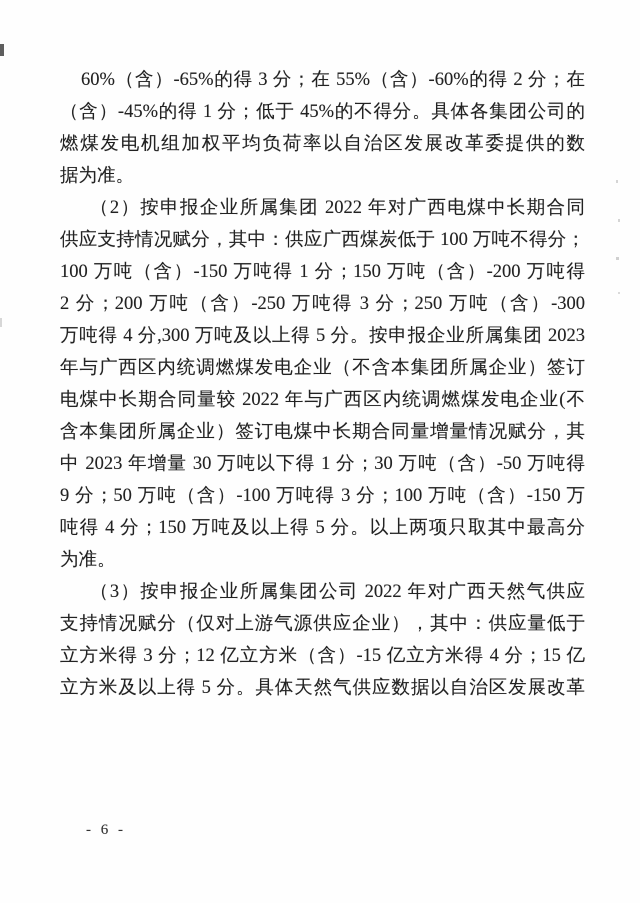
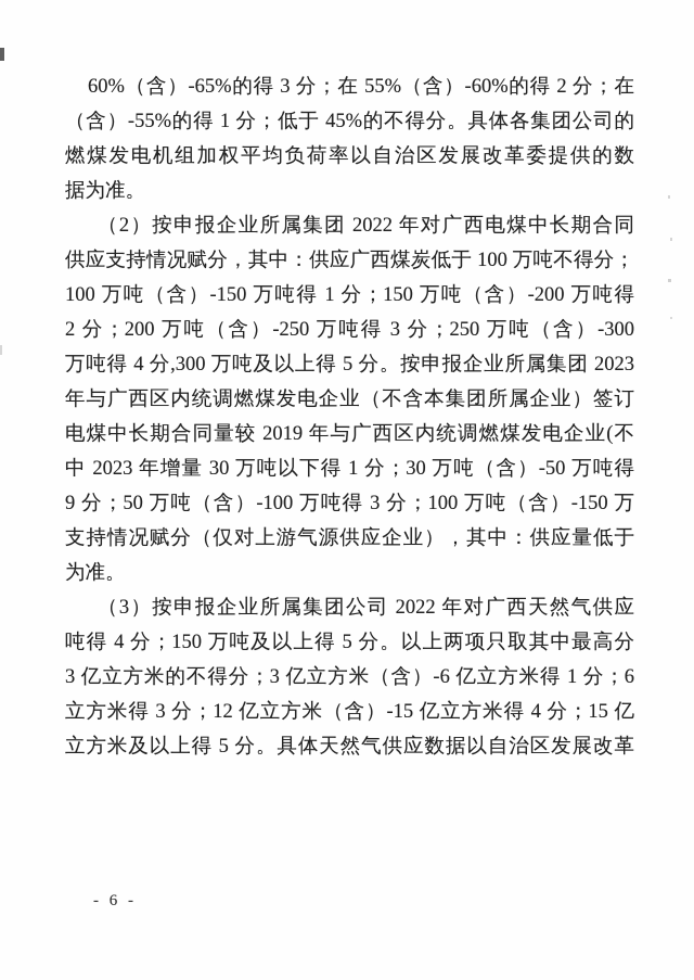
  60%（含）-65%的得 3 分；在 55%（含）-60%的得 2 分；在
- （含）-45%的得 1 分；低于 45%的不得分。具体各集团公司的
+ （含）-55%的得 1 分；低于 45%的不得分。具体各集团公司的
  燃煤发电机组加权平均负荷率以自治区发展改革委提供的数
  据为准。
  （2）按申报企业所属集团 2022 年对广西电煤中长期合同
  供应支持情况赋分，其中：供应广西煤炭低于 100 万吨不得分；
  100 万吨（含）-150 万吨得 1 分；150 万吨（含）-200 万吨得
  2 分；200 万吨（含）-250 万吨得 3 分；250 万吨（含）-300
  万吨得 4 分,300 万吨及以上得 5 分。按申报企业所属集团 2023
  年与广西区内统调燃煤发电企业（不含本集团所属企业）签订
- 电煤中长期合同量较 2022 年与广西区内统调燃煤发电企业(不
+ 电煤中长期合同量较 2019 年与广西区内统调燃煤发电企业(不
- 含本集团所属企业）签订电煤中长期合同量增量情况赋分，其
  中 2023 年增量 30 万吨以下得 1 分；30 万吨（含）-50 万吨得
  9 分；50 万吨（含）-100 万吨得 3 分；100 万吨（含）-150 万
- 吨得 4 分；150 万吨及以上得 5 分。以上两项只取其中最高分
+ 支持情况赋分（仅对上游气源供应企业），其中：供应量低于
  为准。
  （3）按申报企业所属集团公司 2022 年对广西天然气供应
- 支持情况赋分（仅对上游气源供应企业），其中：供应量低于
+ 吨得 4 分；150 万吨及以上得 5 分。以上两项只取其中最高分
+ 3 亿立方米的不得分；3 亿立方米（含）-6 亿立方米得 1 分；6
  立方米得 3 分；12 亿立方米（含）-15 亿立方米得 4 分；15 亿
  立方米及以上得 5 分。具体天然气供应数据以自治区发展改革
  - 6 -
